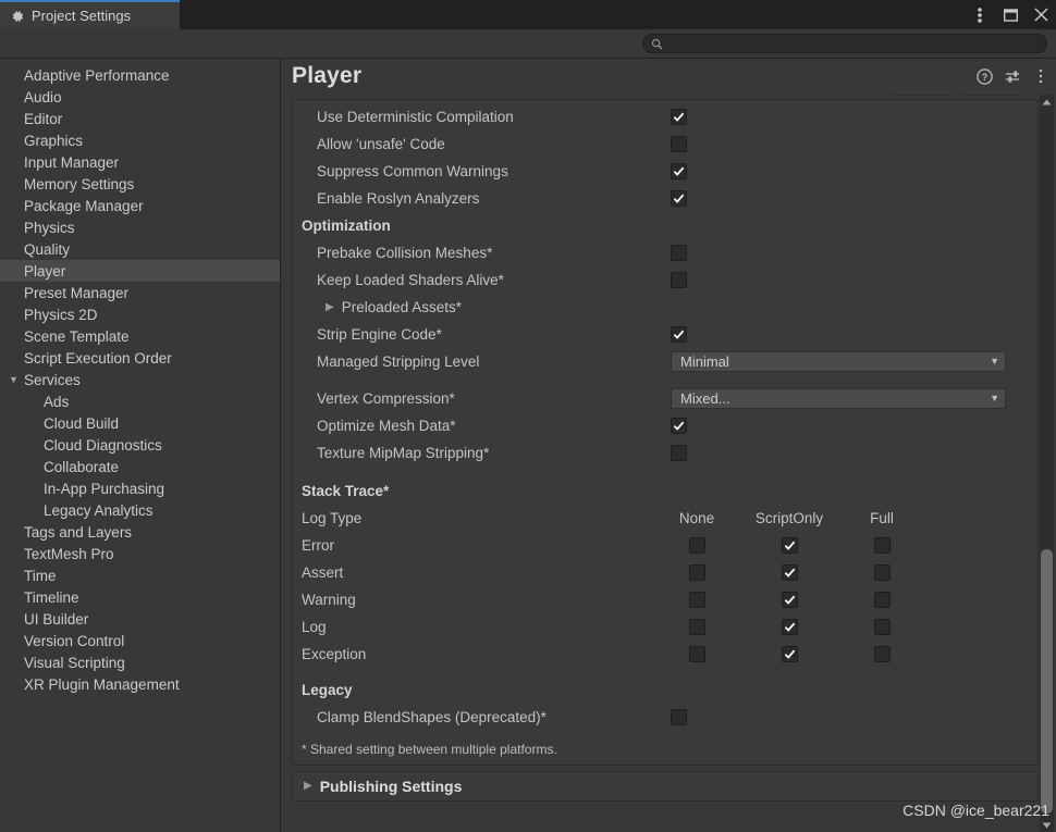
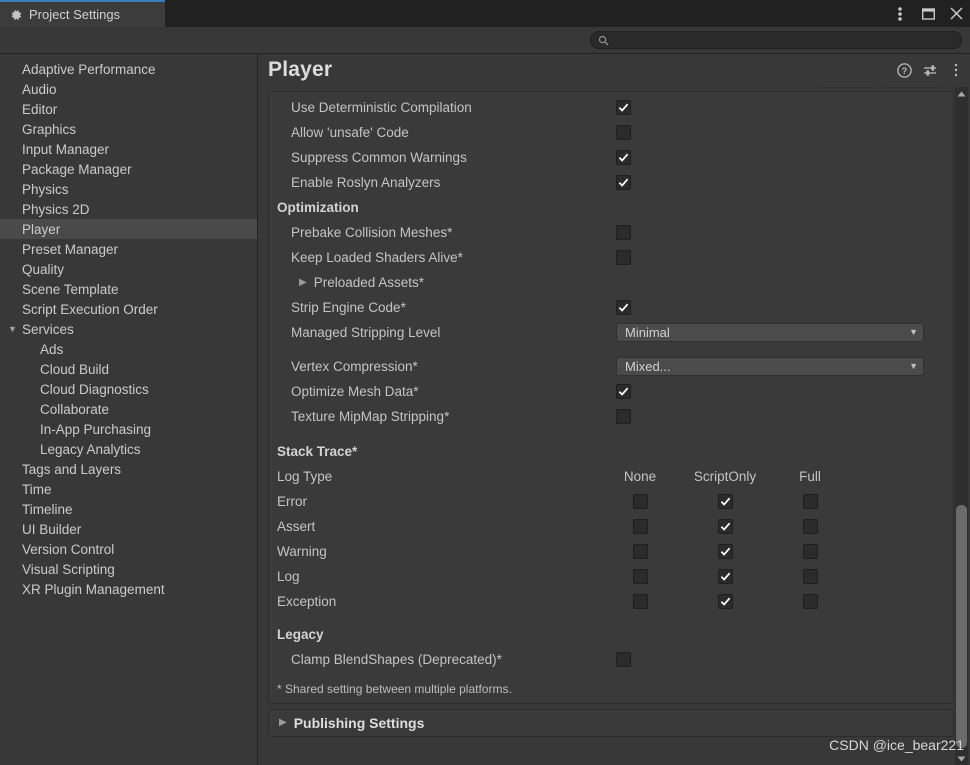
  Project Settings
  Adaptive Performance
  Audio
  Editor
  Graphics
  Input Manager
- Memory Settings
  Package Manager
  Physics
- Quality
+ Physics 2D
  Player
  Preset Manager
- Physics 2D
+ Quality
  Scene Template
  Script Execution Order
  ▼
  Services
  Ads
  Cloud Build
  Cloud Diagnostics
  Collaborate
  In-App Purchasing
  Legacy Analytics
  Tags and Layers
- TextMesh Pro
  Time
  Timeline
  UI Builder
  Version Control
  Visual Scripting
  XR Plugin Management
  Player
  ?
  Use Deterministic Compilation
  Allow 'unsafe' Code
  Suppress Common Warnings
  Enable Roslyn Analyzers
  Optimization
  Prebake Collision Meshes*
  Keep Loaded Shaders Alive*
  ▶
  Preloaded Assets*
  Strip Engine Code*
  Managed Stripping Level
  Minimal
  ▼
  Vertex Compression*
  Mixed...
  ▼
  Optimize Mesh Data*
  Texture MipMap Stripping*
  Stack Trace*
  Log Type
  None
  ScriptOnly
  Full
  Error
  Assert
  Warning
  Log
  Exception
  Legacy
  Clamp BlendShapes (Deprecated)*
  * Shared setting between multiple platforms.
  ▶
  Publishing Settings
  CSDN @ice_bear221
